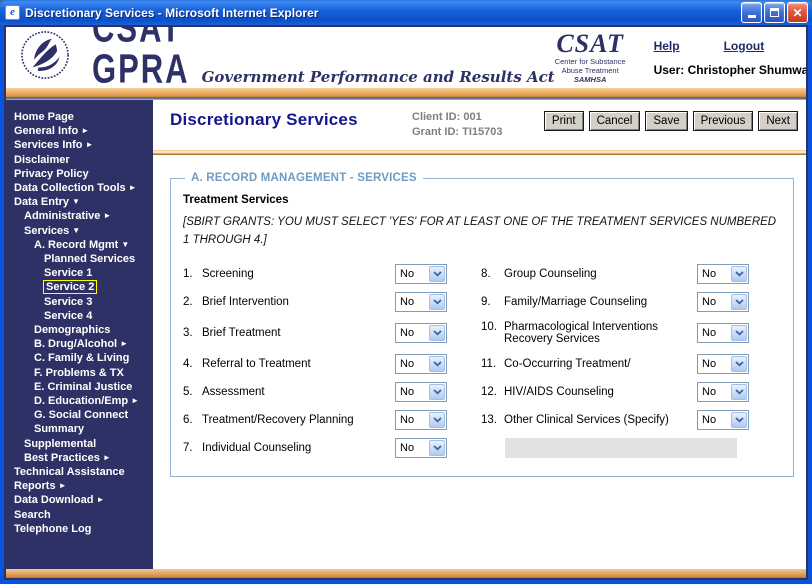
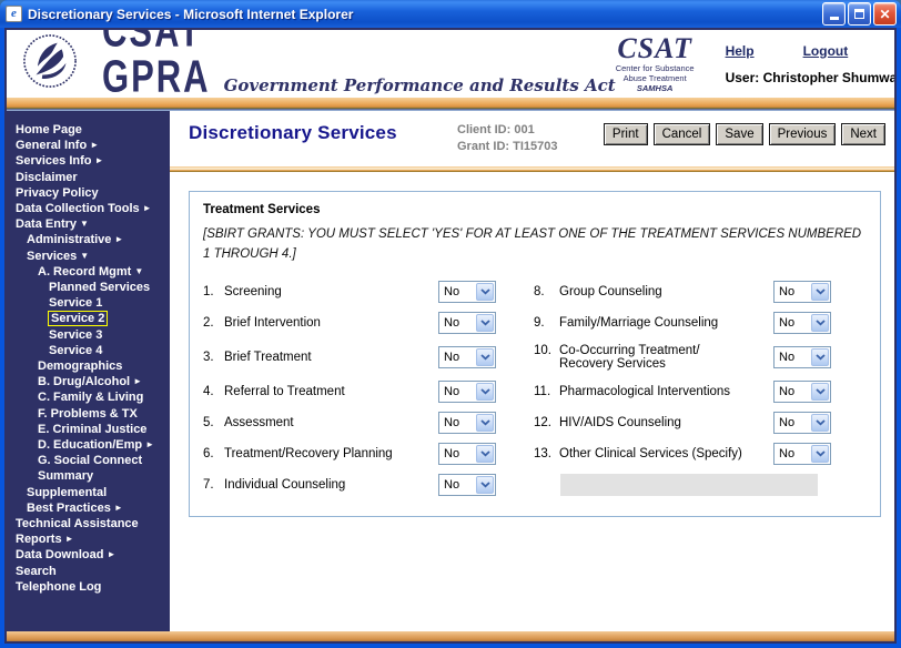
  e
  Discretionary Services - Microsoft Internet Explorer
  ✕
  CSAT GPRA
  Government Performance and Results Act
  CSAT
  Center for Substance
  Abuse Treatment
  SAMHSA
  Help
  Logout
  User: Christopher Shumwa
  Home Page
  General Info ►
  Services Info ►
  Disclaimer
  Privacy Policy
  Data Collection Tools ►
  Data Entry ▼
  Administrative ►
  Services ▼
  A. Record Mgmt ▼
  Planned Services
  Service 1
  Service 2
  Service 3
  Service 4
  Demographics
  B. Drug/Alcohol ►
  C. Family & Living
  F. Problems & TX
  E. Criminal Justice
  D. Education/Emp ►
  G. Social Connect
  Summary
  Supplemental
  Best Practices ►
  Technical Assistance
  Reports ►
  Data Download ►
  Search
  Telephone Log
  Discretionary Services
  Client ID: 001
  Grant ID: TI15703
  Print
  Cancel
  Save
  Previous
  Next
- A. RECORD MANAGEMENT - SERVICES
  Treatment Services
  [SBIRT GRANTS: YOU MUST SELECT 'YES' FOR AT LEAST ONE OF THE TREATMENT SERVICES NUMBERED 1 THROUGH 4.]
  1.
  Screening
  No
  8.
  Group Counseling
  No
  2.
  Brief Intervention
  No
  9.
  Family/Marriage Counseling
  No
  3.
  Brief Treatment
  No
  10.
- Pharmacological Interventions
+ Co-Occurring Treatment/
  Recovery Services
  No
  4.
  Referral to Treatment
  No
  11.
- Co-Occurring Treatment/
+ Pharmacological Interventions
  No
  5.
  Assessment
  No
  12.
  HIV/AIDS Counseling
  No
  6.
  Treatment/Recovery Planning
  No
  13.
  Other Clinical Services (Specify)
  No
  7.
  Individual Counseling
  No
